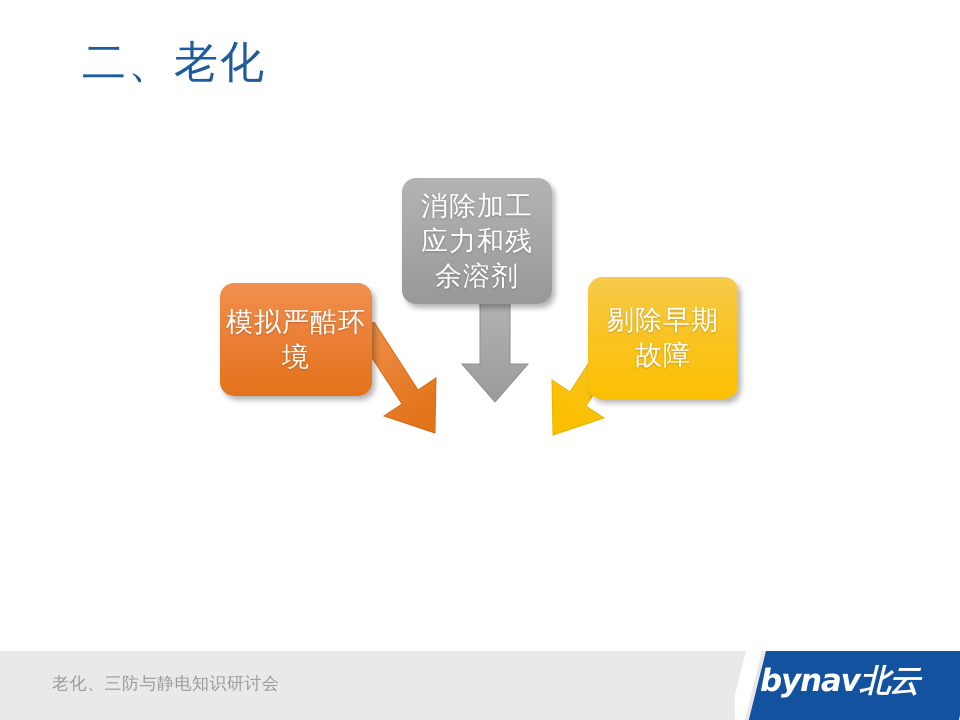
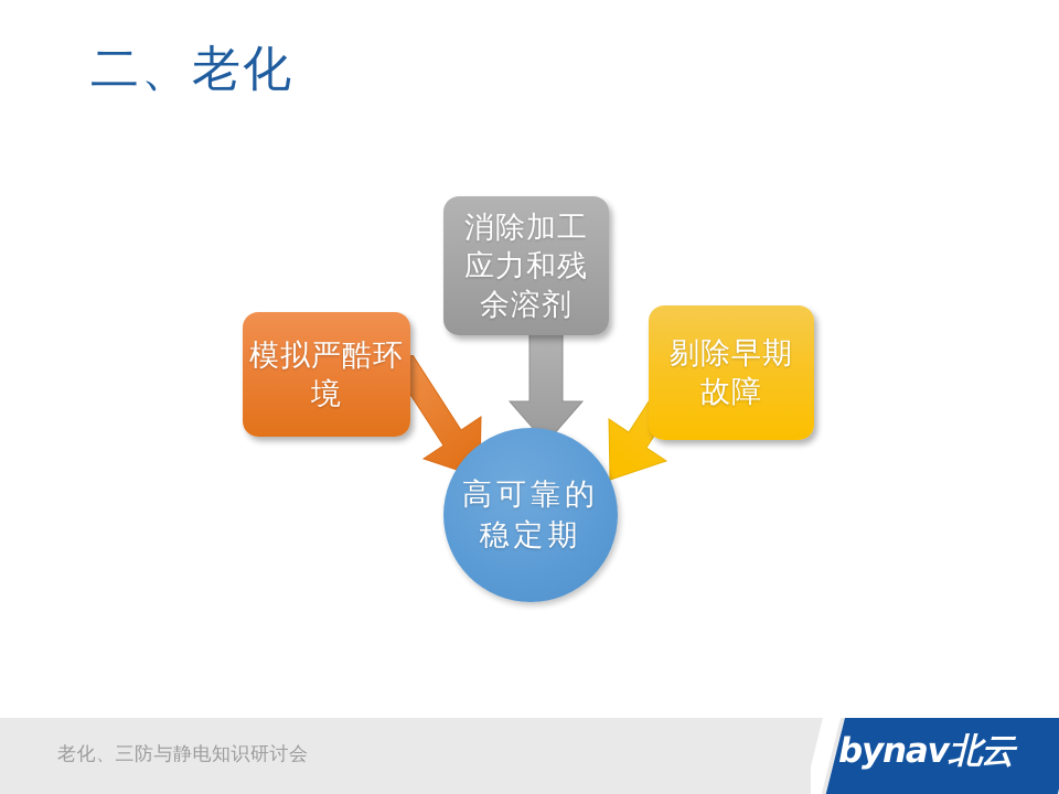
  二、老化
  消除加工应力和残余溶剂
  模拟严酷环境
  剔除早期故障
+ 高可靠的稳定期
  老化、三防与静电知识研讨会
  bynav北云
